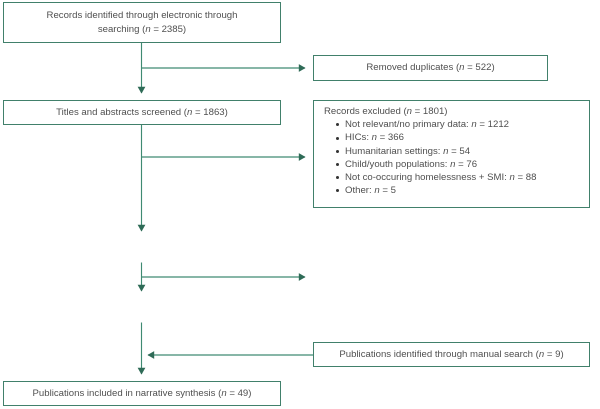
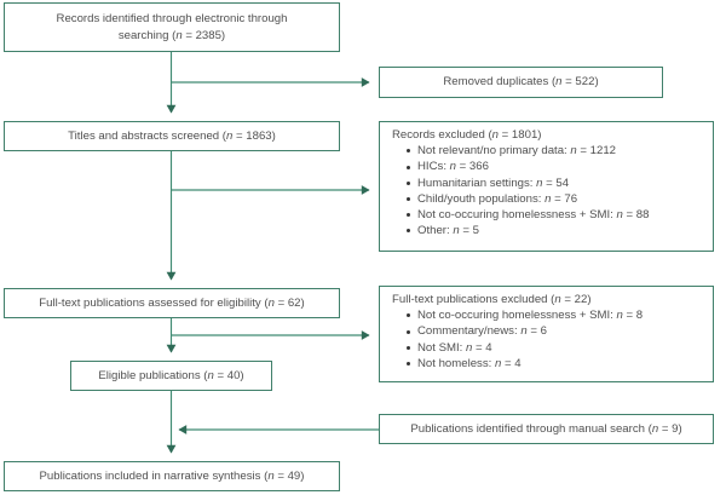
  Records identified through electronic through
  searching (n = 2385)
  Removed duplicates (n = 522)
  Titles and abstracts screened (n = 1863)
  Records excluded (n = 1801)
  Not relevant/no primary data: n = 1212
  HICs: n = 366
  Humanitarian settings: n = 54
  Child/youth populations: n = 76
  Not co-occuring homelessness + SMI: n = 88
  Other: n = 5
+ Full-text publications assessed for eligibility (n = 62)
+ Full-text publications excluded (n = 22)
+ Not co-occuring homelessness + SMI: n = 8
+ Commentary/news: n = 6
+ Not SMI: n = 4
+ Not homeless: n = 4
+ Eligible publications (n = 40)
  Publications identified through manual search (n = 9)
  Publications included in narrative synthesis (n = 49)
